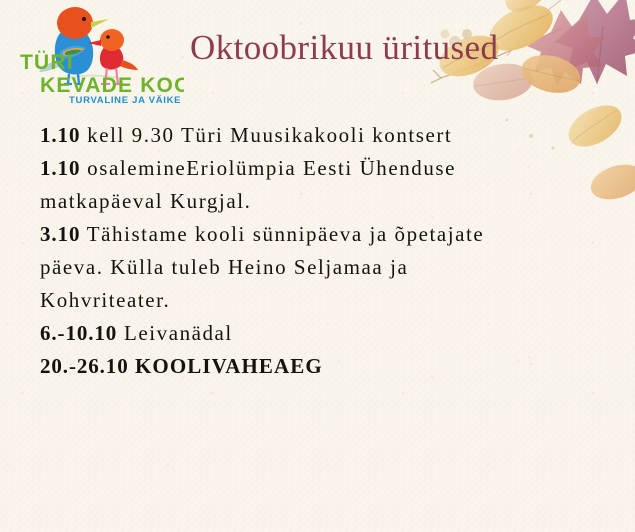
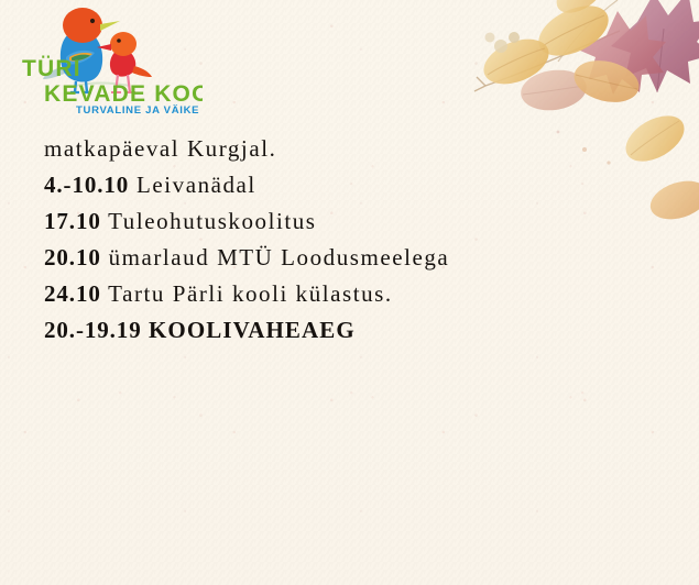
  TÜRI
  KEVADE KOO
  TURVALINE JA VÄIKE
- Oktoobrikuu üritused
- 1.10 kell 9.30 Türi Muusikakooli kontsert
- 1.10 osalemineEriolümpia Eesti Ühenduse
  matkapäeval Kurgjal.
- 3.10 Tähistame kooli sünnipäeva ja õpetajate
- päeva. Külla tuleb Heino Seljamaa ja
- Kohvriteater.
- 6.-10.10 Leivanädal
+ 4.-10.10 Leivanädal
+ 17.10 Tuleohutuskoolitus
+ 20.10 ümarlaud MTÜ Loodusmeelega
+ 24.10 Tartu Pärli kooli külastus.
- 20.-26.10 KOOLIVAHEAEG
+ 20.-19.19 KOOLIVAHEAEG
